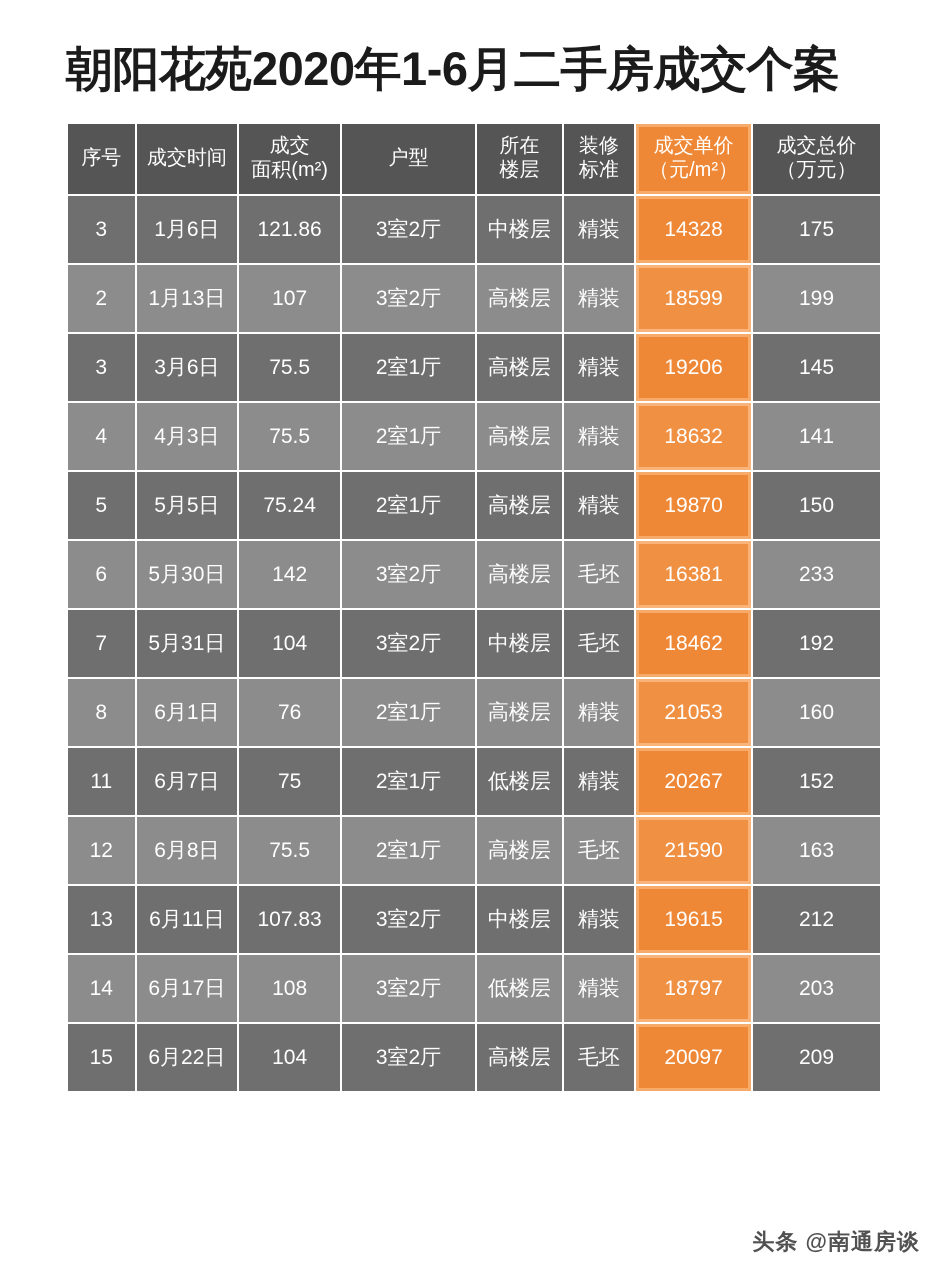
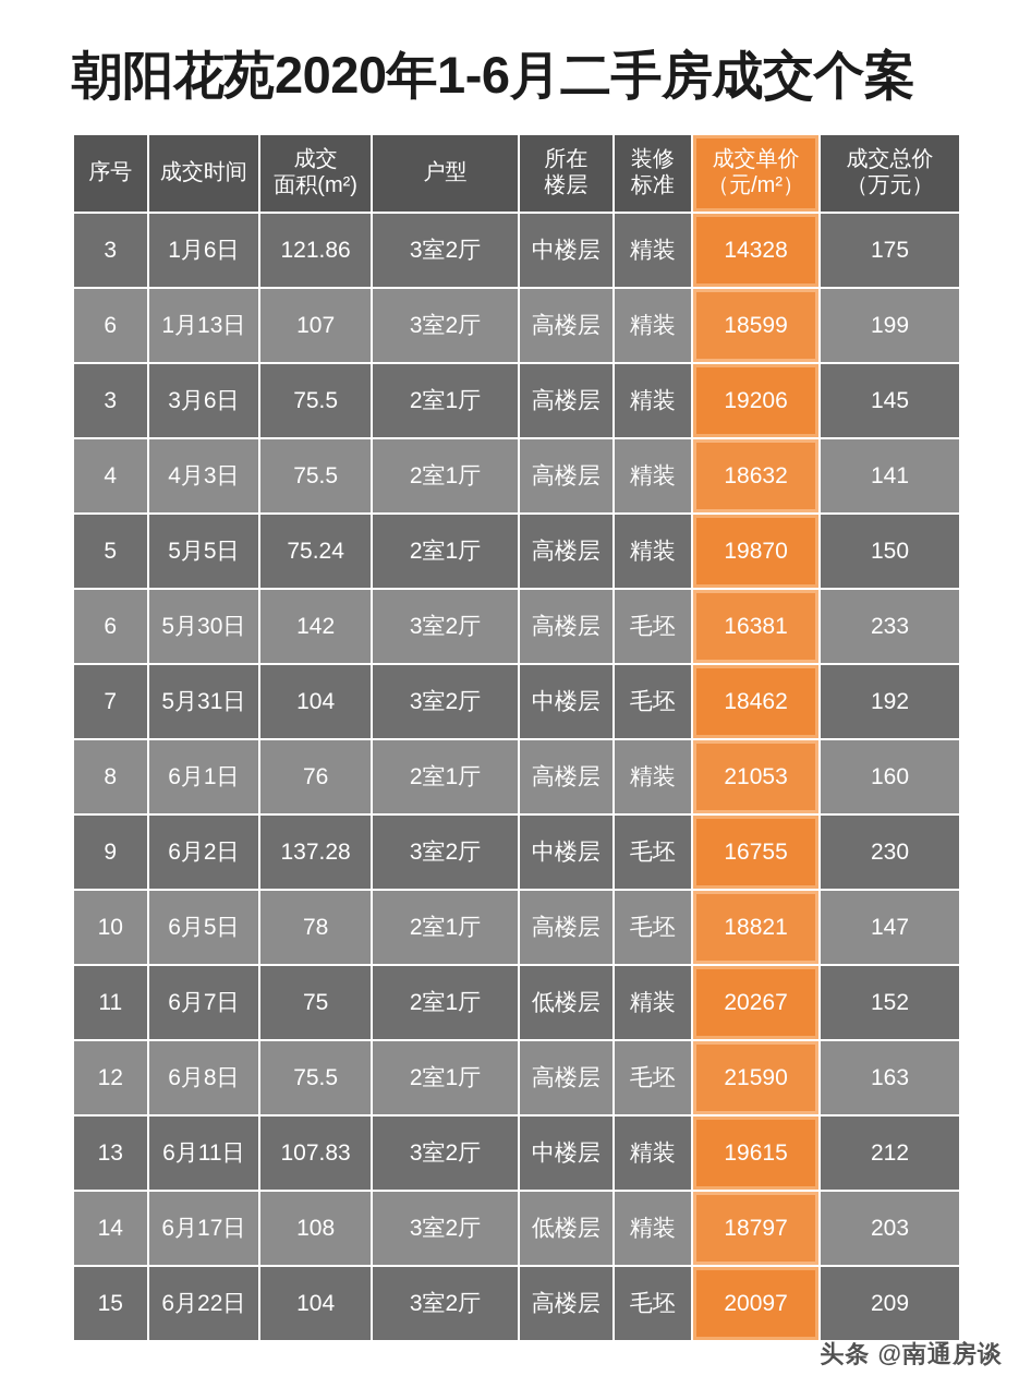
  朝阳花苑2020年1-6月二手房成交个案
  序号	成交时间	成交面积(m²)	户型	所在楼层	装修标准	成交单价（元/m²）	成交总价（万元）
  3	1月6日	121.86	3室2厅	中楼层	精装	14328	175
- 2	1月13日	107	3室2厅	高楼层	精装	18599	199
+ 6	1月13日	107	3室2厅	高楼层	精装	18599	199
  3	3月6日	75.5	2室1厅	高楼层	精装	19206	145
  4	4月3日	75.5	2室1厅	高楼层	精装	18632	141
  5	5月5日	75.24	2室1厅	高楼层	精装	19870	150
  6	5月30日	142	3室2厅	高楼层	毛坯	16381	233
  7	5月31日	104	3室2厅	中楼层	毛坯	18462	192
  8	6月1日	76	2室1厅	高楼层	精装	21053	160
+ 9	6月2日	137.28	3室2厅	中楼层	毛坯	16755	230
+ 10	6月5日	78	2室1厅	高楼层	毛坯	18821	147
  11	6月7日	75	2室1厅	低楼层	精装	20267	152
  12	6月8日	75.5	2室1厅	高楼层	毛坯	21590	163
  13	6月11日	107.83	3室2厅	中楼层	精装	19615	212
  14	6月17日	108	3室2厅	低楼层	精装	18797	203
  15	6月22日	104	3室2厅	高楼层	毛坯	20097	209
  头条 @南通房谈
